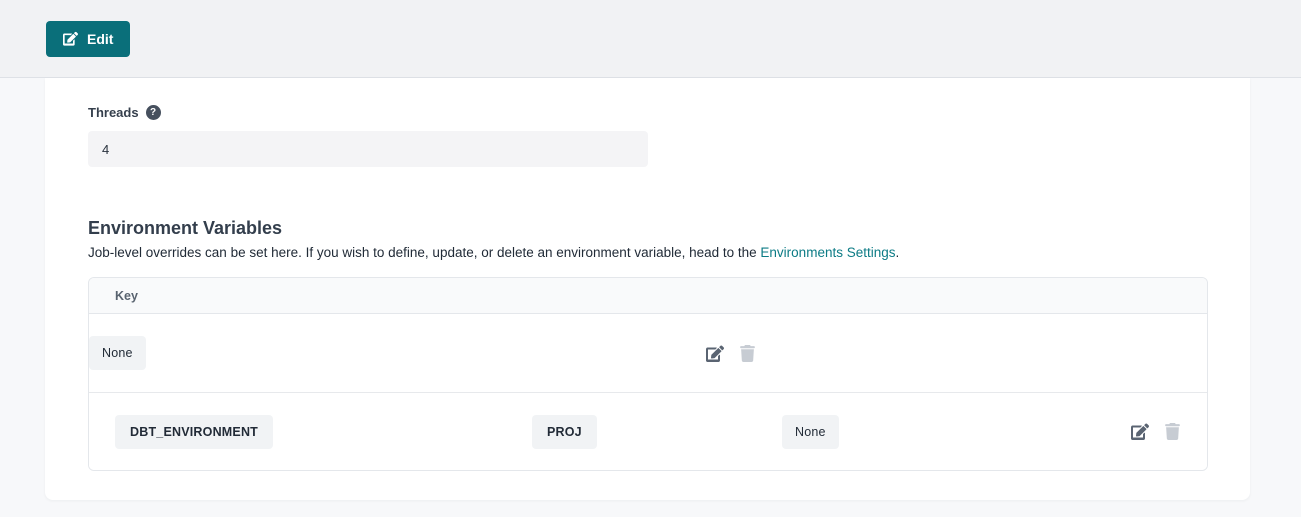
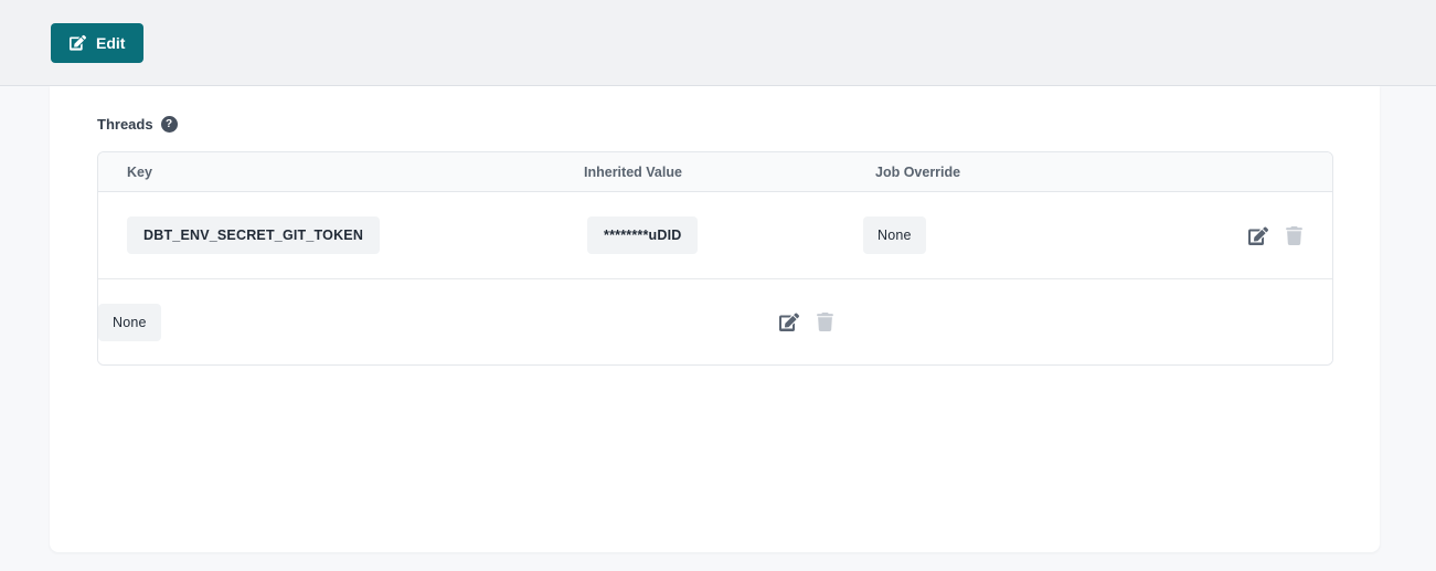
  Edit
  Threads
  ?
- 4
- Environment Variables
- Job-level overrides can be set here. If you wish to define, update, or delete an environment variable, head to the Environments Settings.
  Key
+ Inherited Value
+ Job Override
+ DBT_ENV_SECRET_GIT_TOKEN
+ ********uDID
  None
- DBT_ENVIRONMENT
- PROJ
  None
